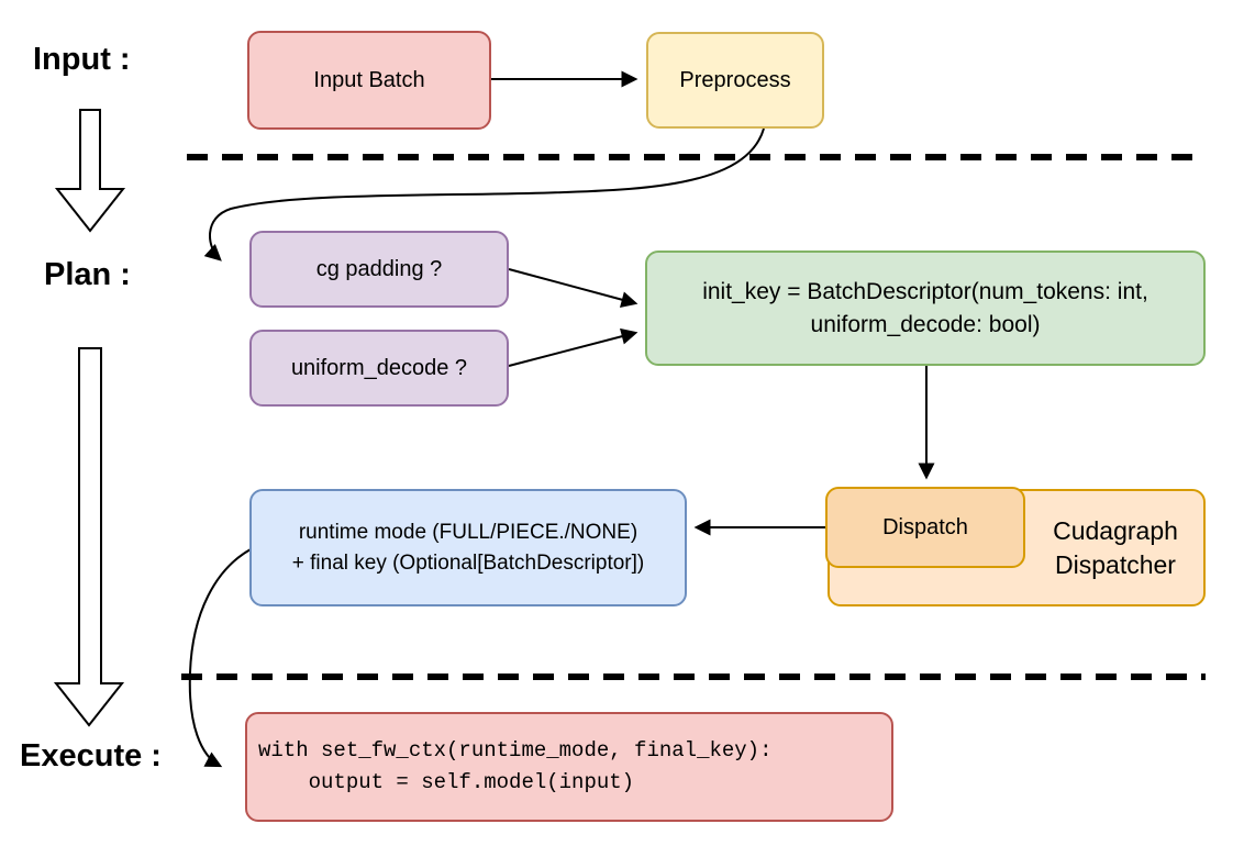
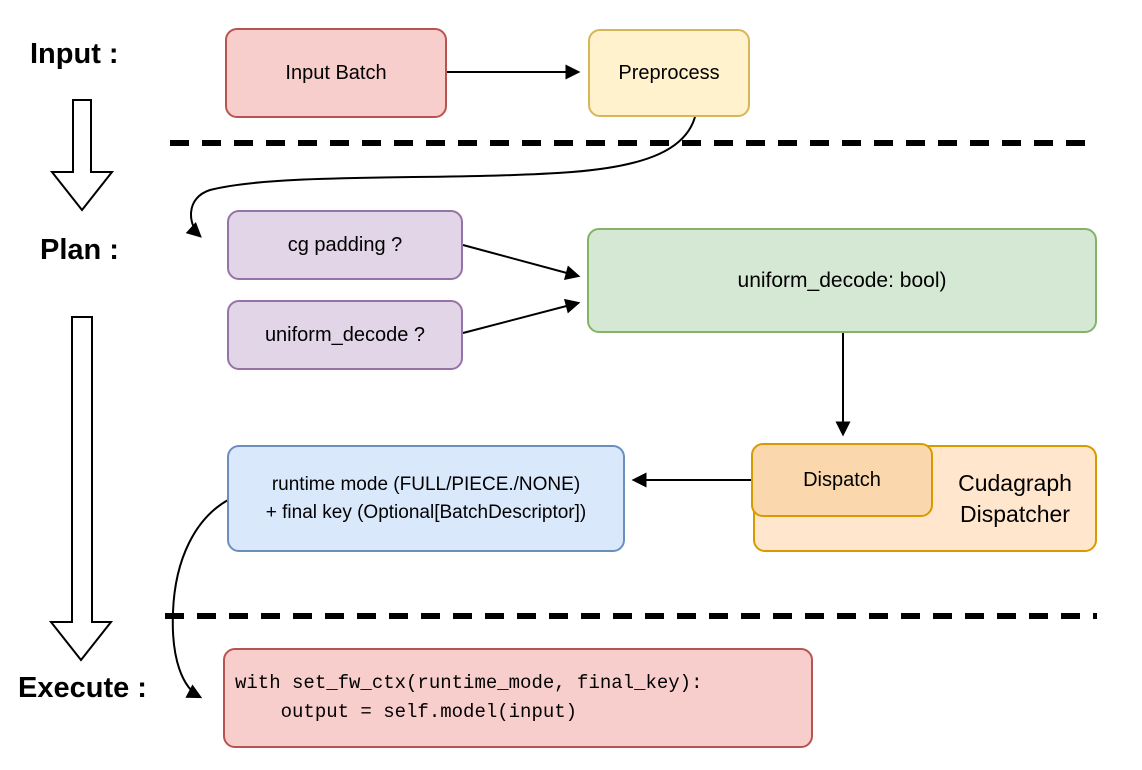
  Input :
  Plan :
  Execute :
  Input Batch
  Preprocess
  cg padding ?
  uniform_decode ?
- init_key = BatchDescriptor(num_tokens: int,
  uniform_decode: bool)
  Cudagraph
  Dispatcher
  Dispatch
  runtime mode (FULL/PIECE./NONE)
  + final key (Optional[BatchDescriptor])
  with set_fw_ctx(runtime_mode, final_key):
  output = self.model(input)
